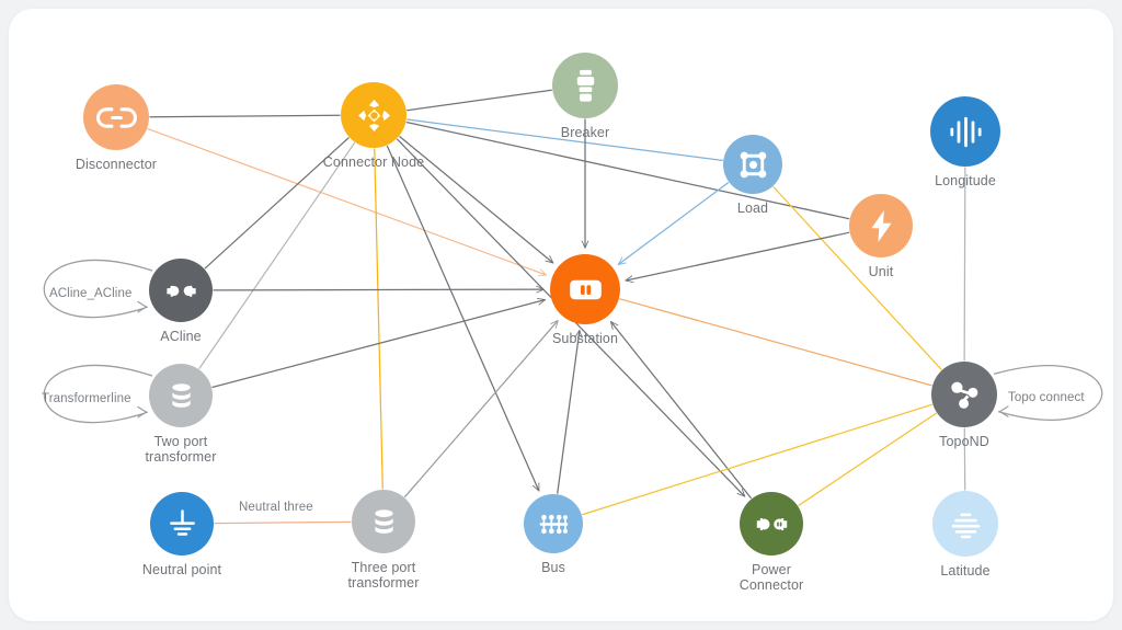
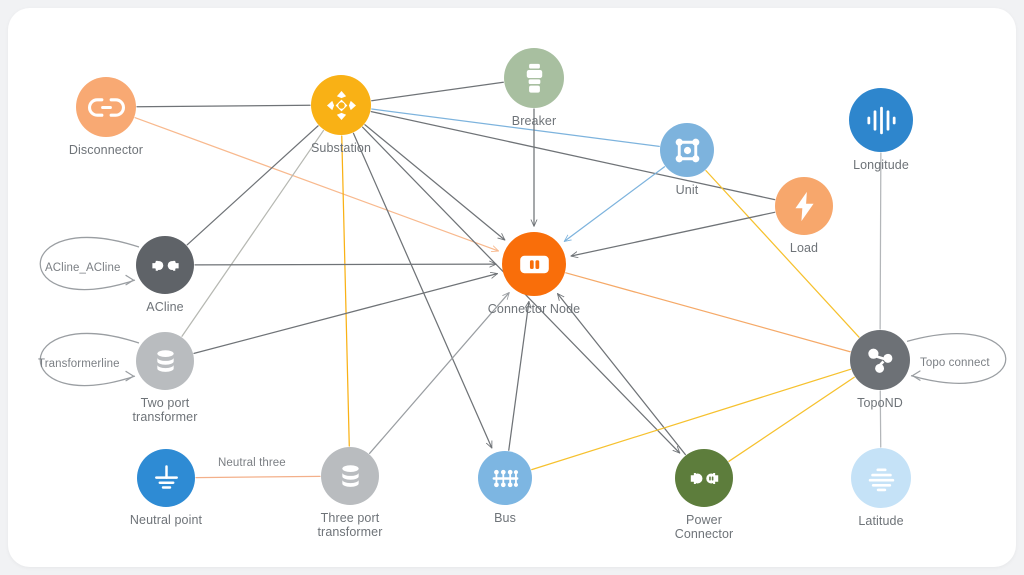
  Disconnector
- Connector Node
+ Substation
  Breaker
- Load
+ Unit
  Longitude
- Unit
+ Load
  ACline
- Substation
+ Connector Node
  Two port
  transformer
  TopoND
  Neutral point
  Three port
  transformer
  Bus
  Power
  Connector
  Latitude
  ACline_ACline
  Transformerline
  Topo connect
  Neutral three
